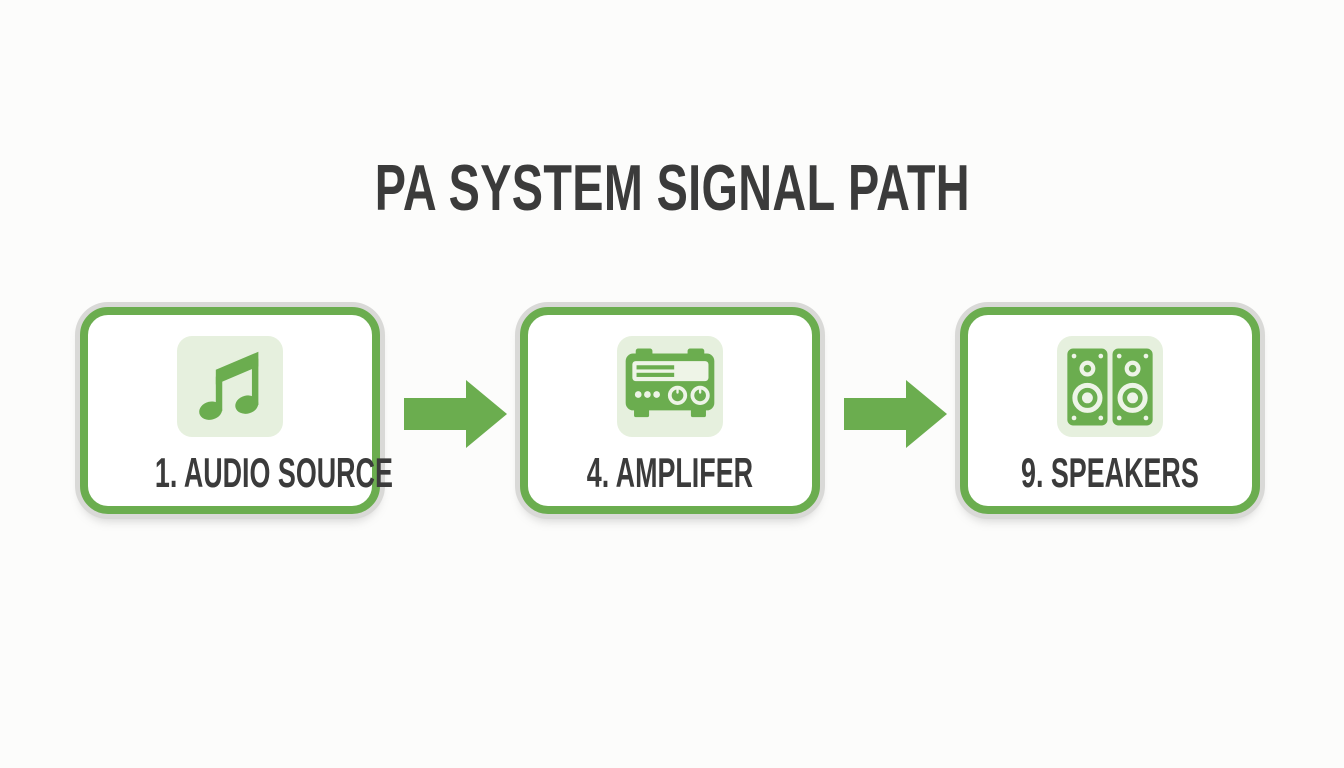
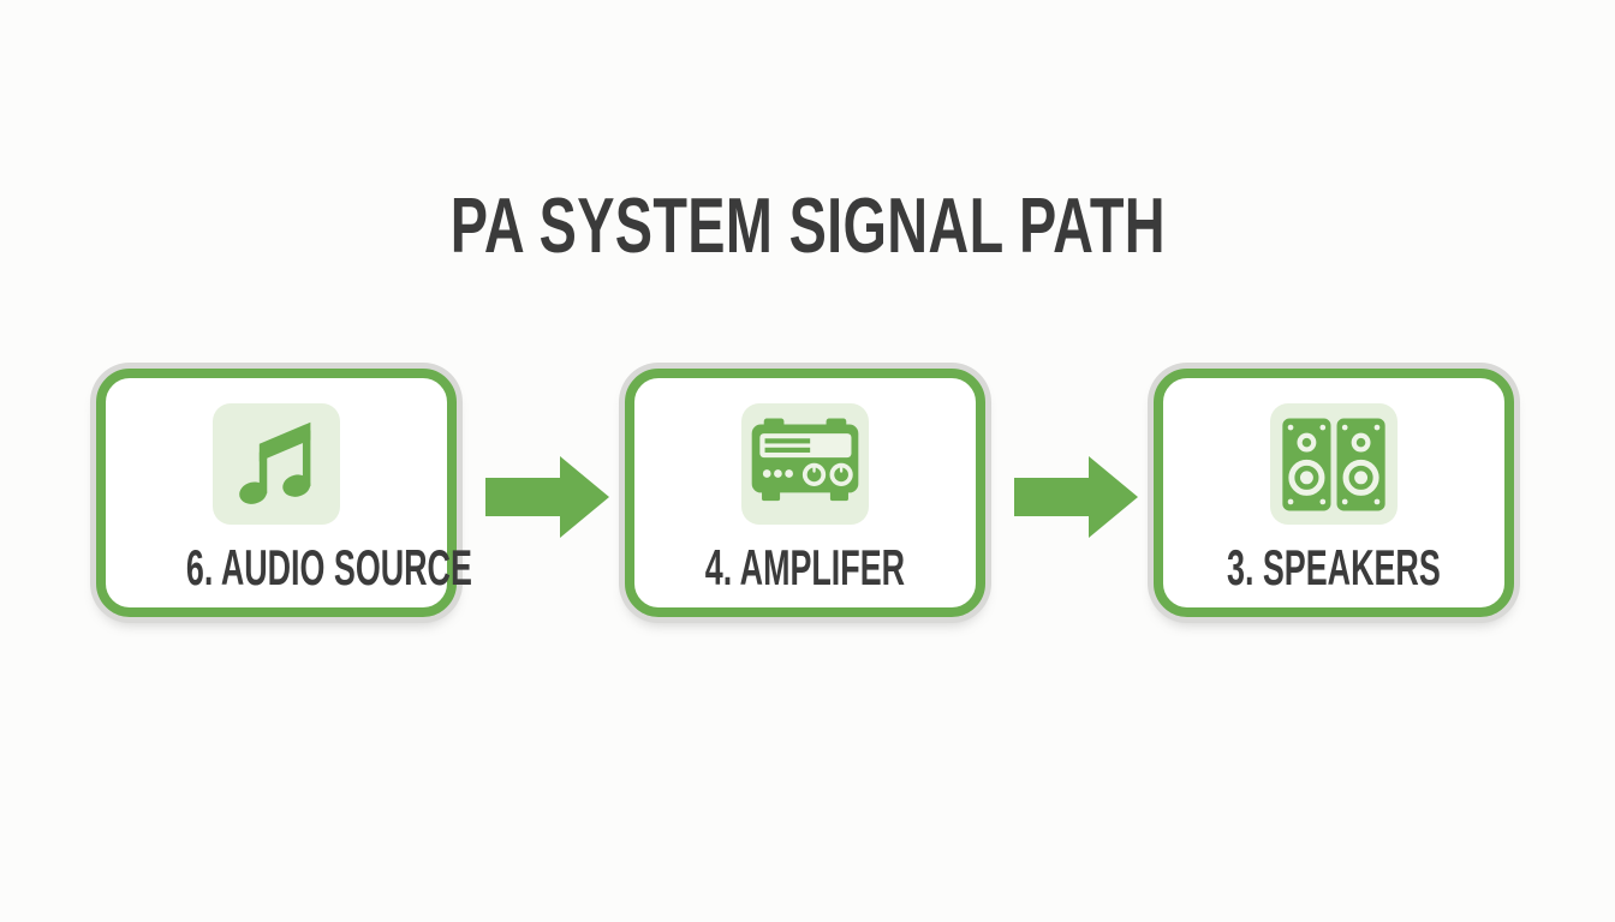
  PA SYSTEM SIGNAL PATH
- 1. AUDIO SOURCE
+ 6. AUDIO SOURCE
  4. AMPLIFER
- 9. SPEAKERS
+ 3. SPEAKERS
